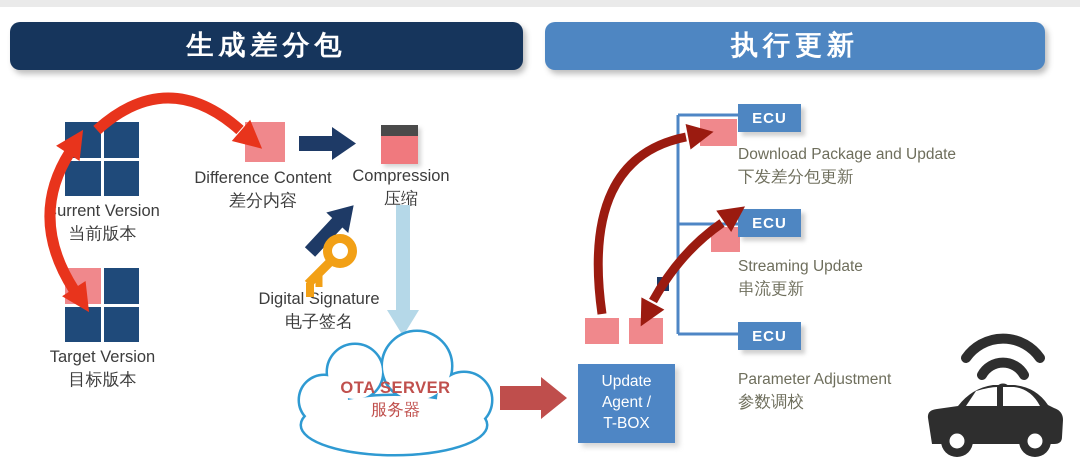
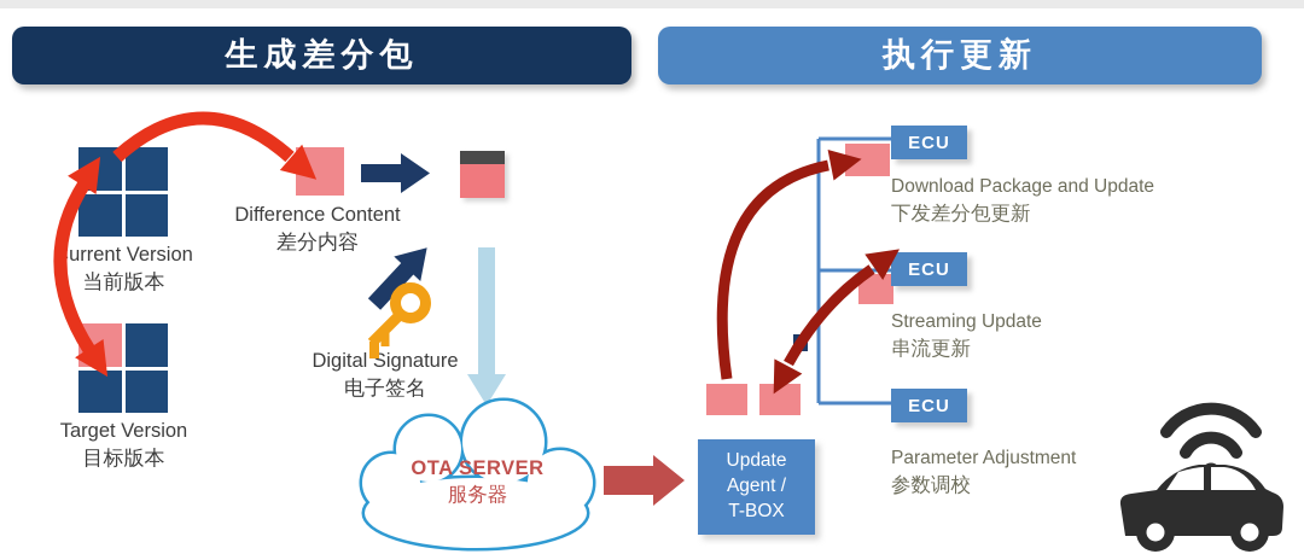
  生成差分包
  执行更新
  urrent Version
  当前版本
  Target Version
  目标版本
  Difference Content
  差分内容
- Compression
- 压缩
  Digital Signature
  电子签名
  ECU
  Download Package and Update
  下发差分包更新
  ECU
  Streaming Update
  串流更新
  ECU
  Parameter Adjustment
  参数调校
  Update
  Agent /
  T-BOX
  OTA SERVER
  服务器
